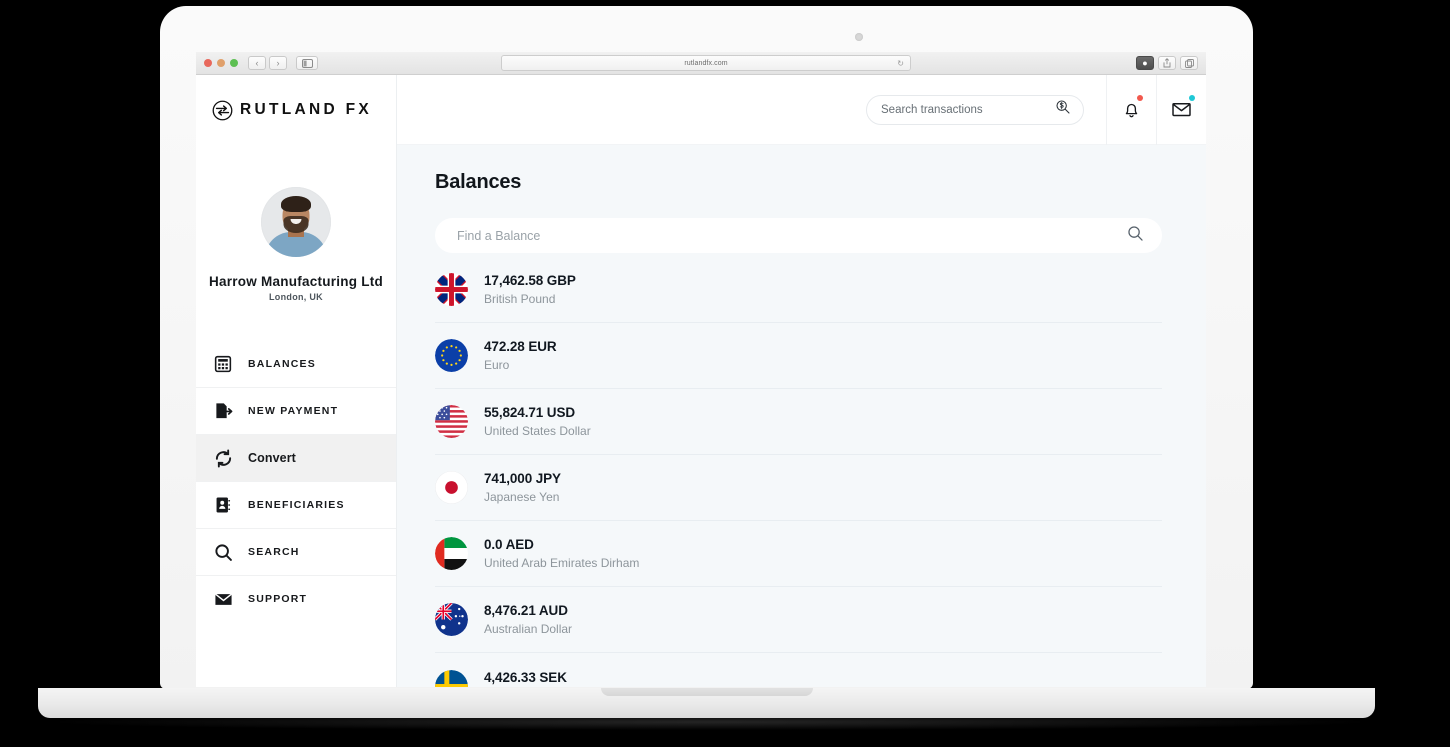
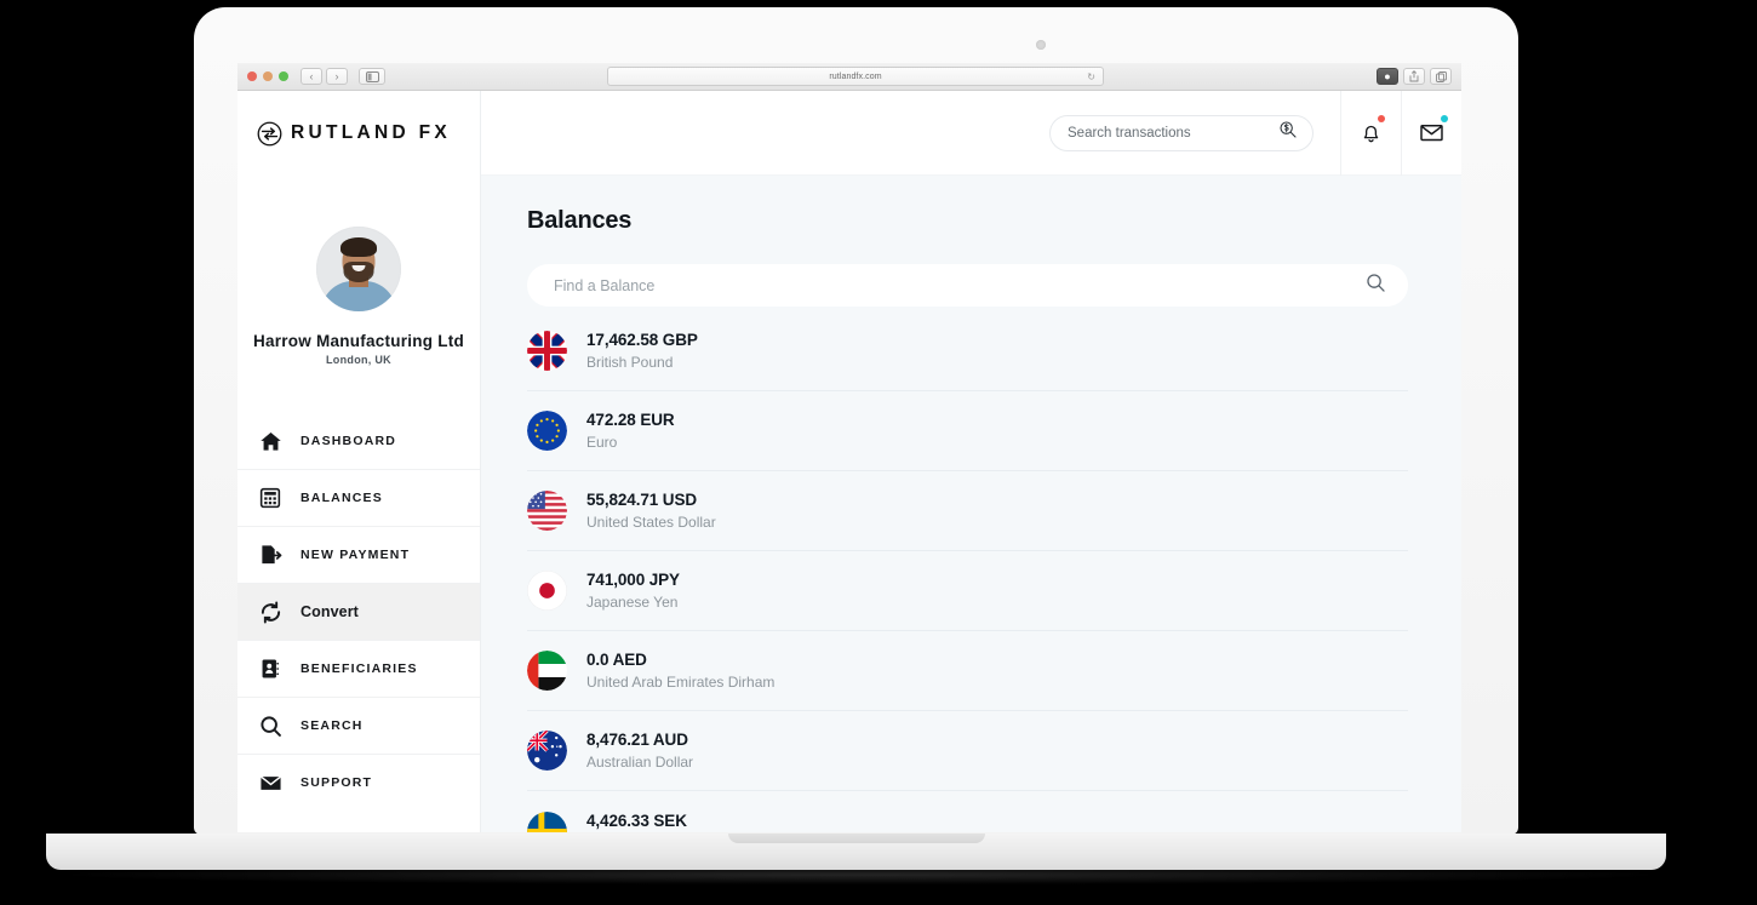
  ‹
  ›
  ↻
  ●
  RUTLAND FX
  Harrow Manufacturing Ltd
  London, UK
+ DASHBOARD
  BALANCES
  NEW PAYMENT
  Convert
  BENEFICIARIES
  SEARCH
  SUPPORT
  Search transactions
  Balances
  Find a Balance
  17,462.58 GBP
  British Pound
  472.28 EUR
  Euro
  55,824.71 USD
  United States Dollar
  741,000 JPY
  Japanese Yen
  0.0 AED
  United Arab Emirates Dirham
  8,476.21 AUD
  Australian Dollar
  4,426.33 SEK
